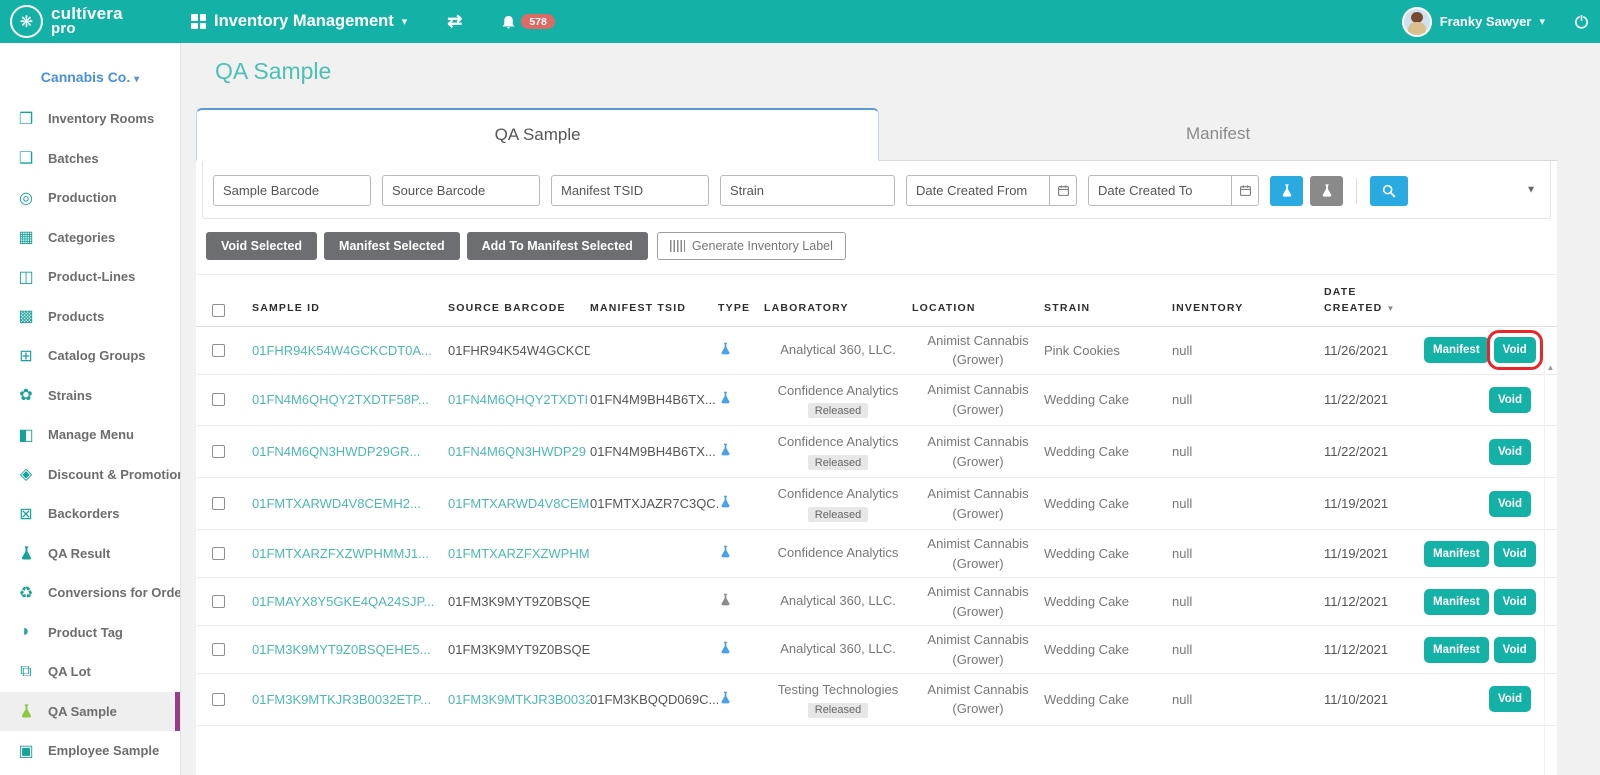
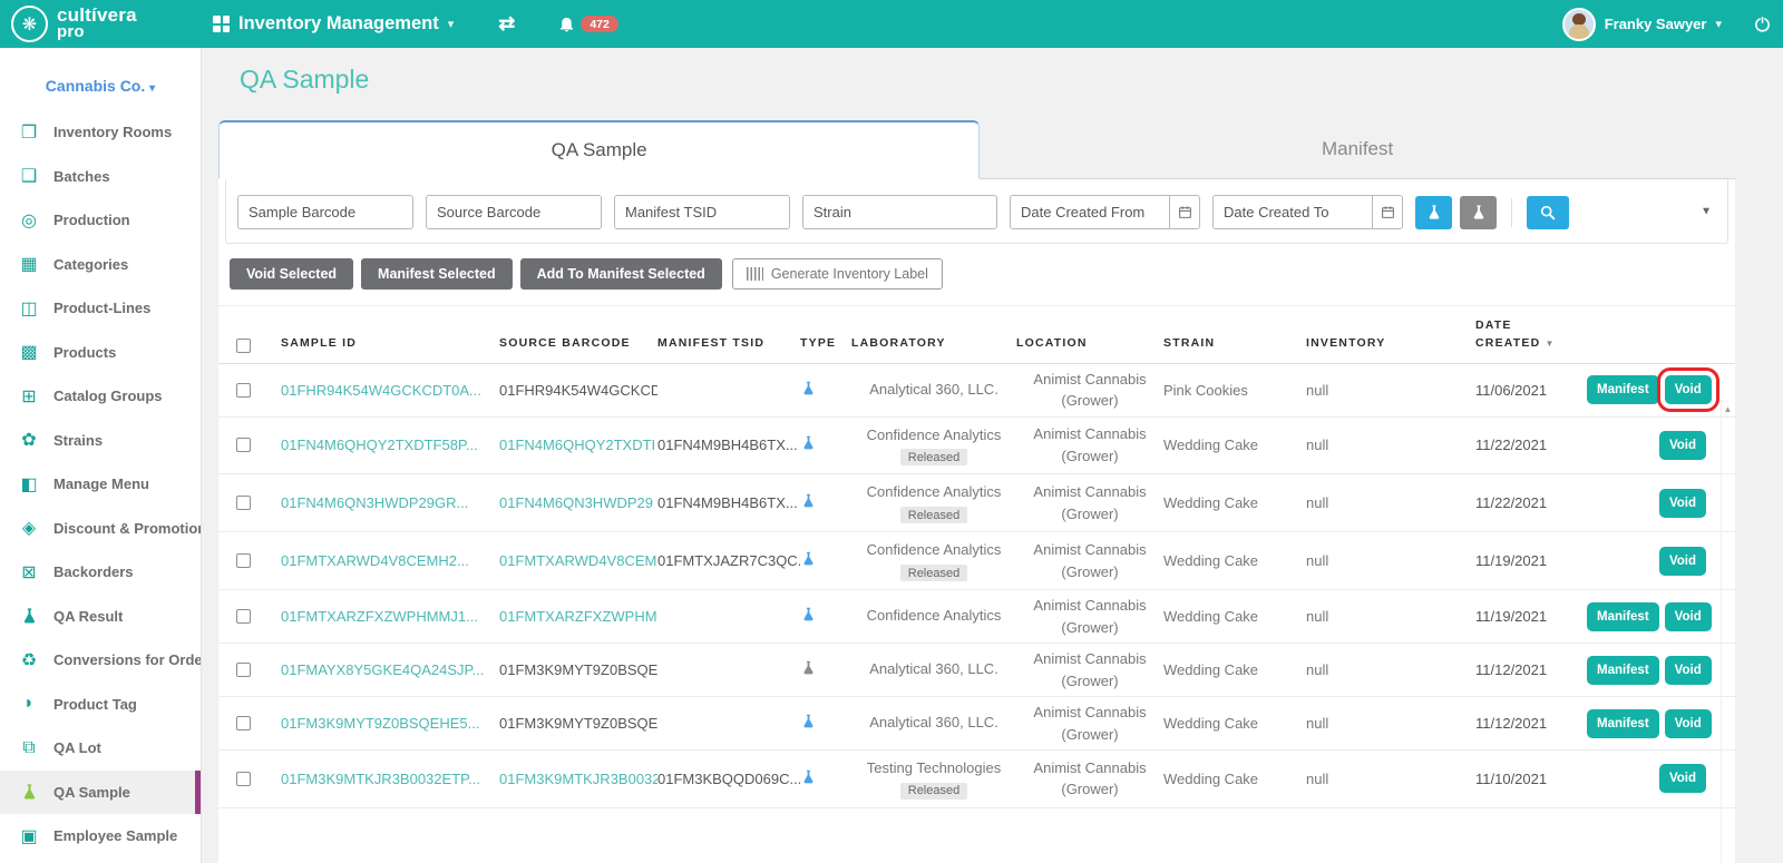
  ❋
  cultívera
  pro
  Inventory Management
  ▾
  ⇄
- 578
+ 472
  Franky Sawyer
  ▾
  Cannabis Co. ▾
  ❐
  Inventory Rooms
  ❑
  Batches
  ◎
  Production
  ▦
  Categories
  ◫
  Product-Lines
  ▩
  Products
  ⊞
  Catalog Groups
  ✿
  Strains
  ◧
  Manage Menu
  ◈
  Discount & Promotio
  ⊠
  Backorders
  QA Result
  ♻
  Conversions for Orde
  ◗
  Product Tag
  ⧉
  QA Lot
  QA Sample
  ▣
  Employee Sample
  QA Sample
  QA Sample
  Manifest
  Sample Barcode
  Source Barcode
  Manifest TSID
  Strain
  Date Created From
  Date Created To
  ▼
  Void Selected
  Manifest Selected
  Add To Manifest Selected
  Generate Inventory Label
  SAMPLE ID
  SOURCE BARCODE
  MANIFEST TSID
  TYPE
  LABORATORY
  LOCATION
  STRAIN
  INVENTORY
  DATE
  CREATED ▼
  01FHR94K54W4GCKCDT0A...
  01FHR94K54W4GCKCD
  Analytical 360, LLC.
  Animist Cannabis (Grower)
  Pink Cookies
  null
- 11/26/2021
+ 11/06/2021
  Manifest
  Void
  01FN4M6QHQY2TXDTF58P...
  01FN4M6QHQY2TXDTI
  01FN4M9BH4B6TX...
  Confidence Analytics Released
  Animist Cannabis (Grower)
  Wedding Cake
  null
  11/22/2021
  Void
  01FN4M6QN3HWDP29GR...
  01FN4M6QN3HWDP29
  01FN4M9BH4B6TX...
  Confidence Analytics Released
  Animist Cannabis (Grower)
  Wedding Cake
  null
  11/22/2021
  Void
  01FMTXARWD4V8CEMH2...
  01FMTXARWD4V8CEM
  01FMTXJAZR7C3QC.
  Confidence Analytics Released
  Animist Cannabis (Grower)
  Wedding Cake
  null
  11/19/2021
  Void
  01FMTXARZFXZWPHMMJ1...
  01FMTXARZFXZWPHM
  Confidence Analytics
  Animist Cannabis (Grower)
  Wedding Cake
  null
  11/19/2021
  Manifest
  Void
  01FMAYX8Y5GKE4QA24SJP...
  01FM3K9MYT9Z0BSQE
  Analytical 360, LLC.
  Animist Cannabis (Grower)
  Wedding Cake
  null
  11/12/2021
  Manifest
  Void
  01FM3K9MYT9Z0BSQEHE5...
  01FM3K9MYT9Z0BSQE
  Analytical 360, LLC.
  Animist Cannabis (Grower)
  Wedding Cake
  null
  11/12/2021
  Manifest
  Void
  01FM3K9MTKJR3B0032ETP...
  01FM3K9MTKJR3B0032
  01FM3KBQQD069C...
  Testing Technologies Released
  Animist Cannabis (Grower)
  Wedding Cake
  null
  11/10/2021
  Void
  ▲
